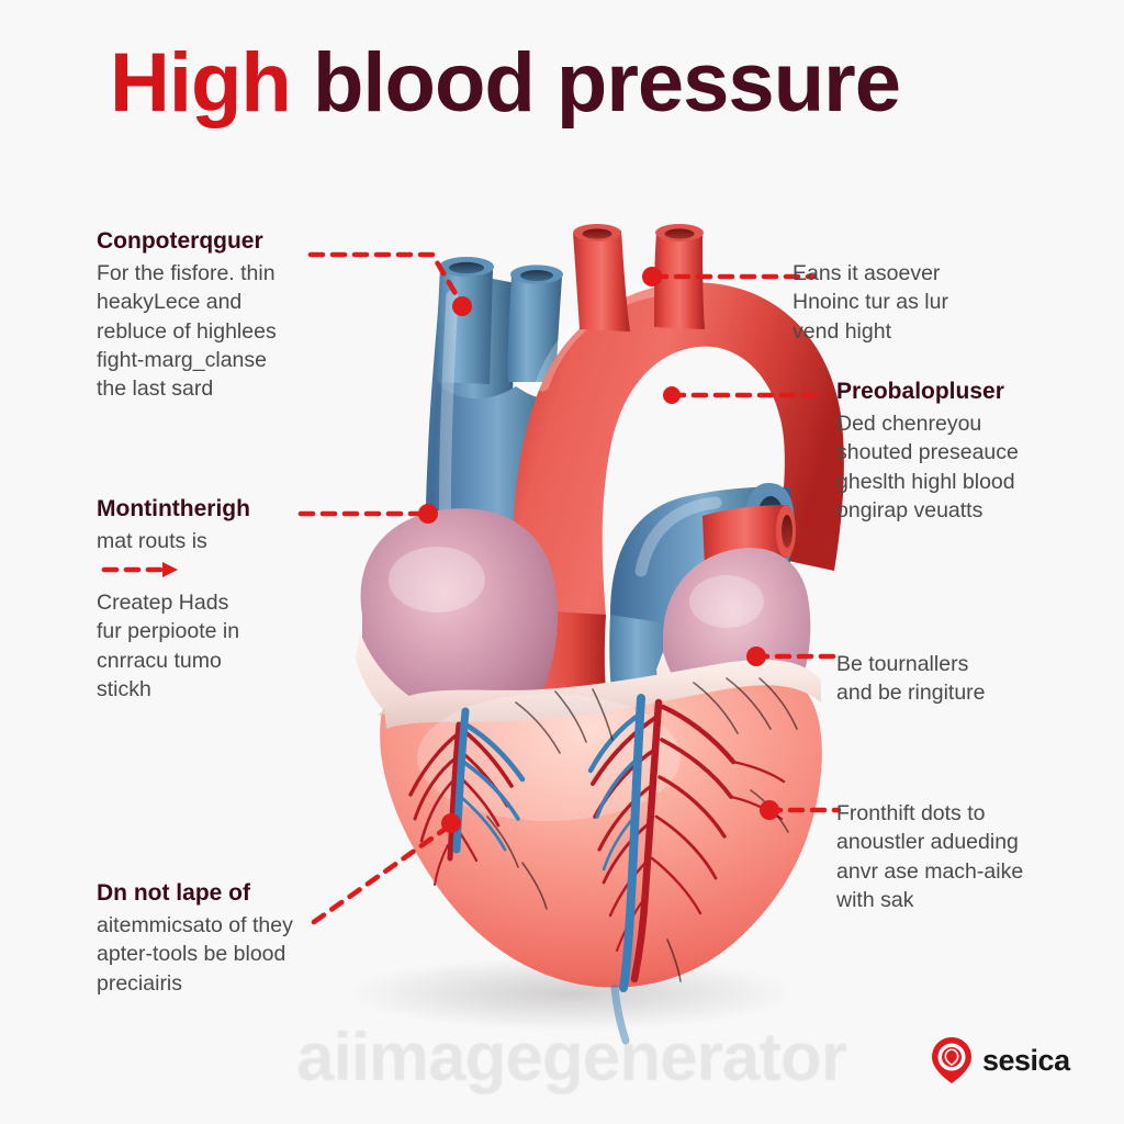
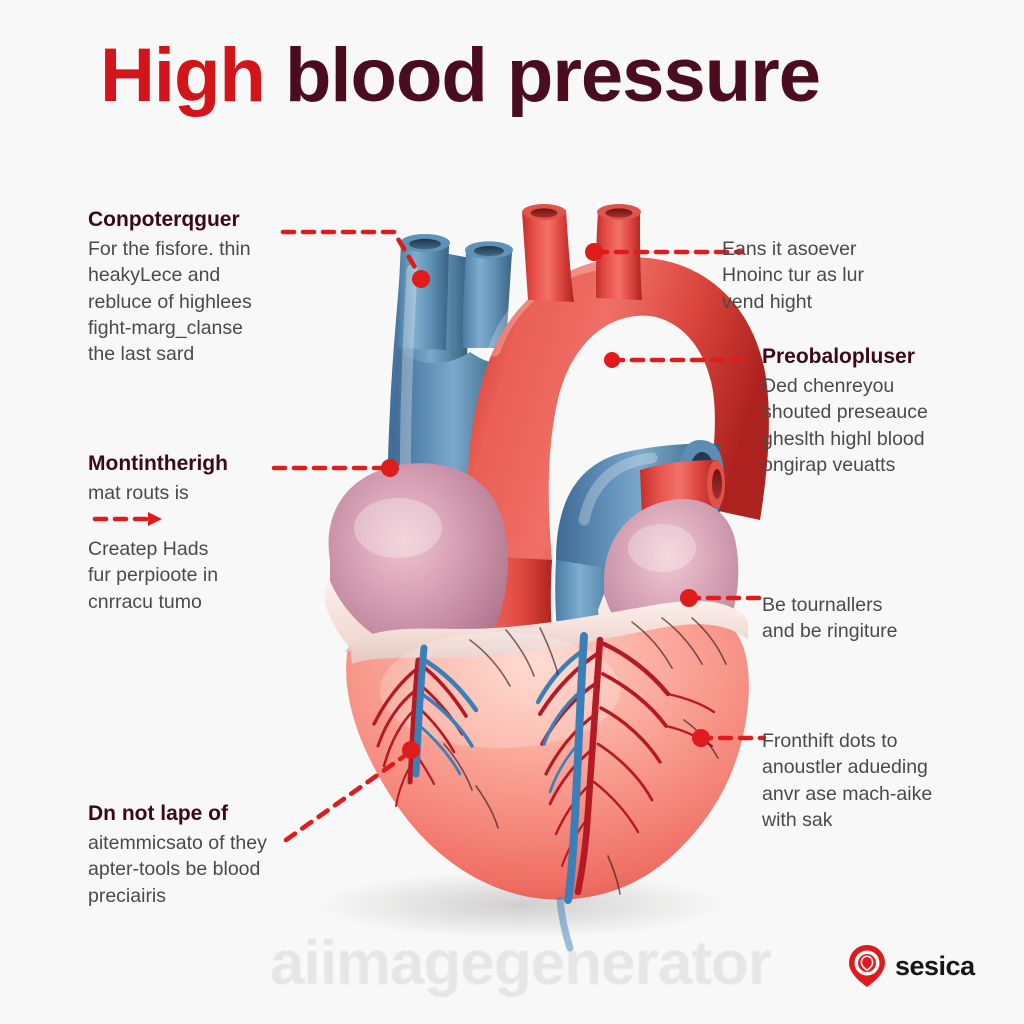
  High blood pressure
  Conpoterqguer
  For the fisfore. thin
  heakyLece and
  rebluce of highlees
  fight-marg_clanse
  the last sard
  Montintherigh
  mat routs is
  Createp Hads
  fur perpioote in
  cnrracu tumo
- stickh
  Dn not lape of
  aitemmicsato of they
  apter-tools be blood
  preciairis
  Eans it asoever
  Hnoinc tur as lur
  vend hight
  Preobalopluser
  Ded chenreyou
  shouted preseauce
  gheslth highl blood
  ongirap veuatts
  Be tournallers
  and be ringiture
  Fronthift dots to
  anoustler adueding
  anvr ase mach-aike
  with sak
  aiimagegenerator
  sesica
